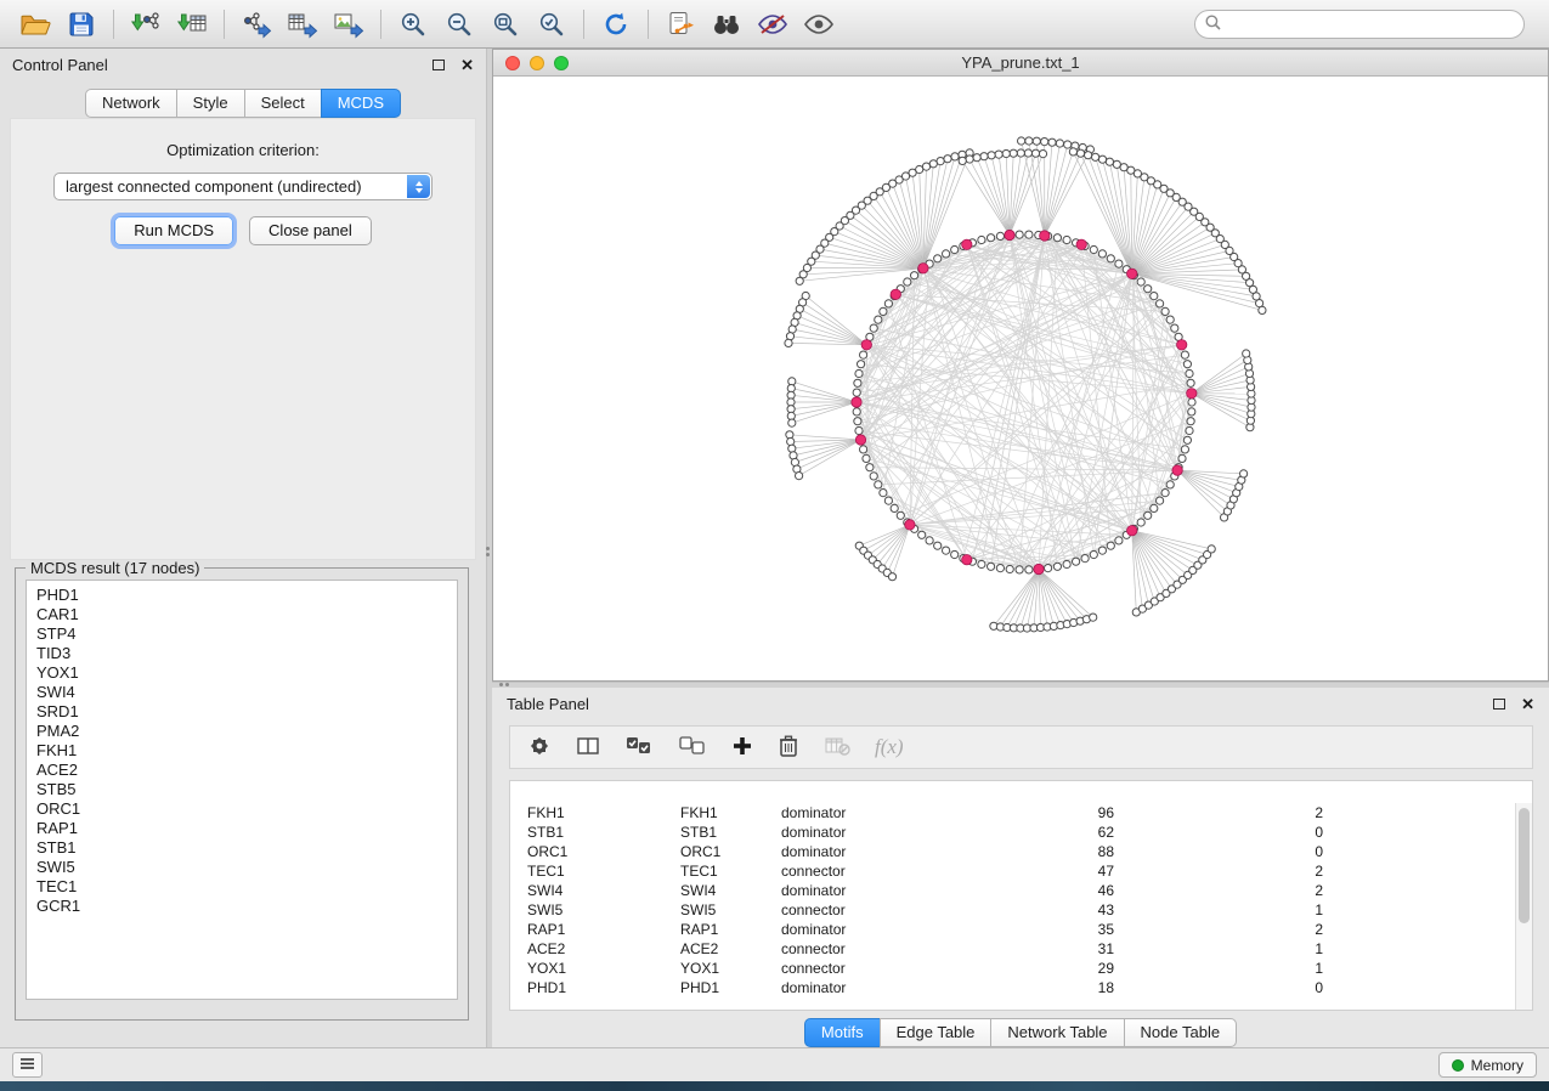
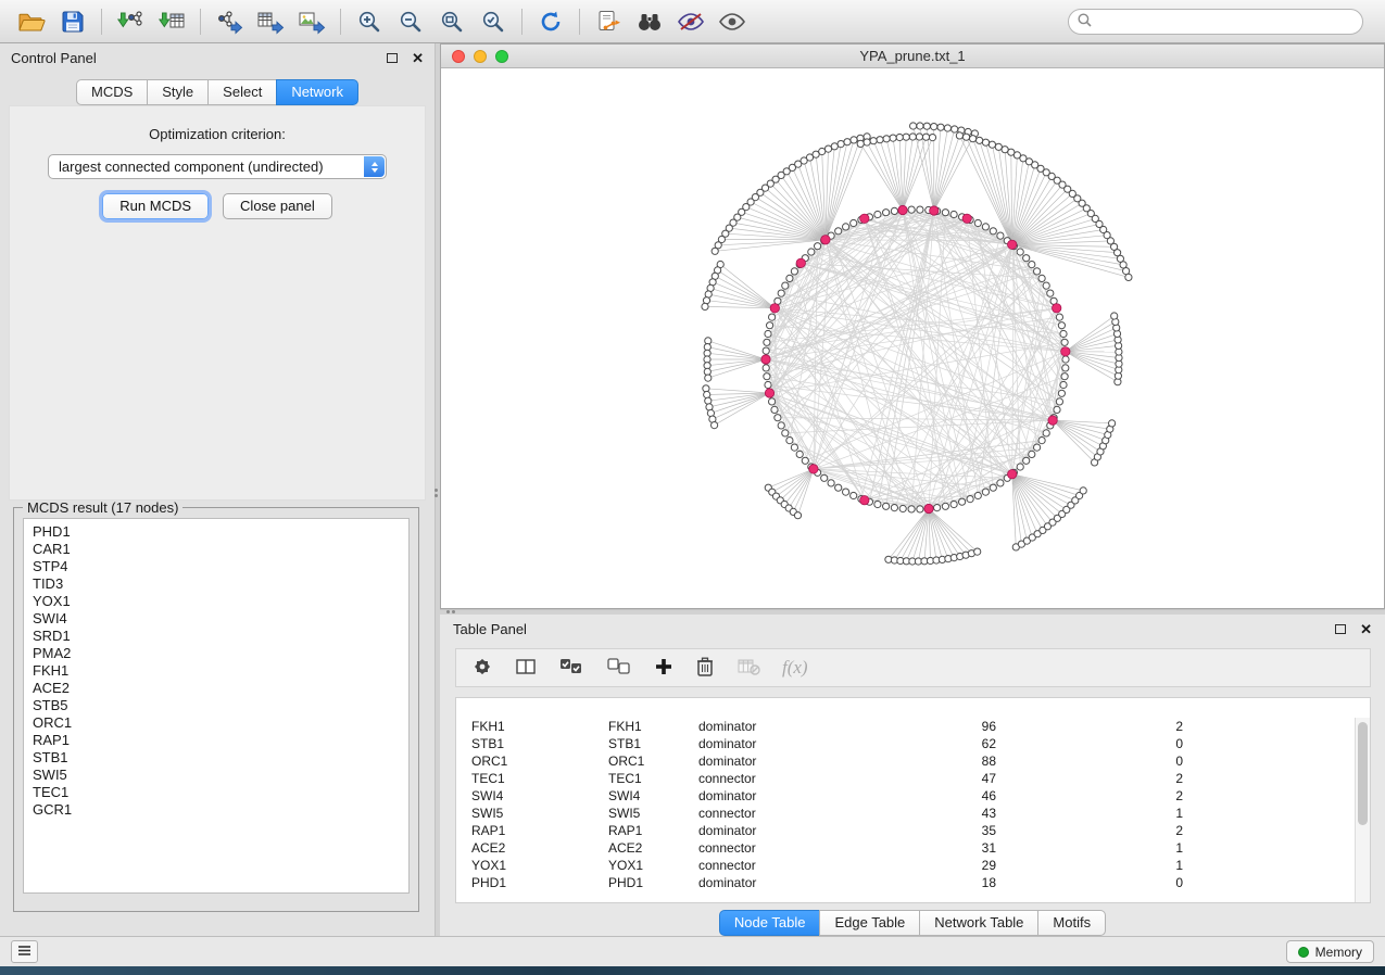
  Control Panel
  ✕
- Network
+ MCDS
  Style
  Select
- MCDS
+ Network
  Optimization criterion:
  largest connected component (undirected)
  Run MCDS
  Close panel
  MCDS result (17 nodes)
  PHD1
  CAR1
  STP4
  TID3
  YOX1
  SWI4
  SRD1
  PMA2
  FKH1
  ACE2
  STB5
  ORC1
  RAP1
  STB1
  SWI5
  TEC1
  GCR1
  YPA_prune.txt_1
  Table Panel
  ✕
  f(x)
  FKH1
  FKH1
  dominator
  96
  2
  STB1
  STB1
  dominator
  62
  0
  ORC1
  ORC1
  dominator
  88
  0
  TEC1
  TEC1
  connector
  47
  2
  SWI4
  SWI4
  dominator
  46
  2
  SWI5
  SWI5
  connector
  43
  1
  RAP1
  RAP1
  dominator
  35
  2
  ACE2
  ACE2
  connector
  31
  1
  YOX1
  YOX1
  connector
  29
  1
  PHD1
  PHD1
  dominator
  18
  0
- Motifs
+ Node Table
  Edge Table
  Network Table
- Node Table
+ Motifs
  Memory
